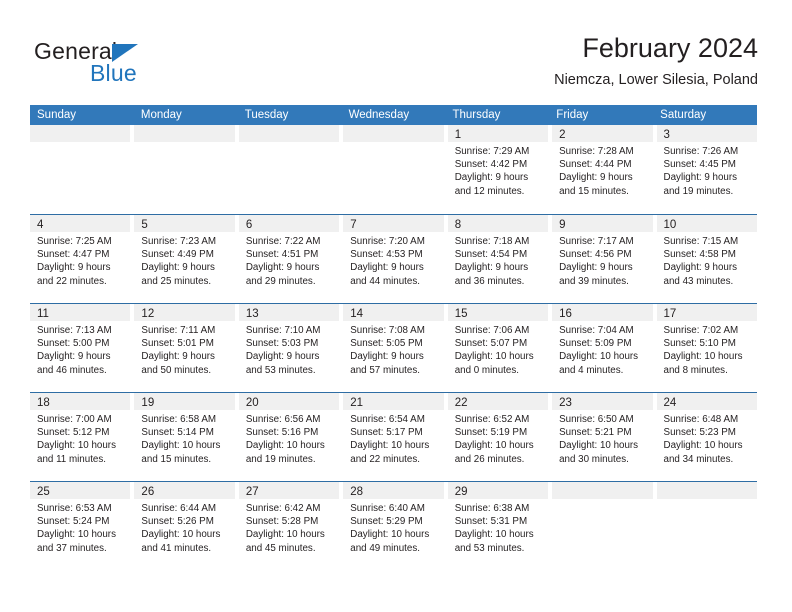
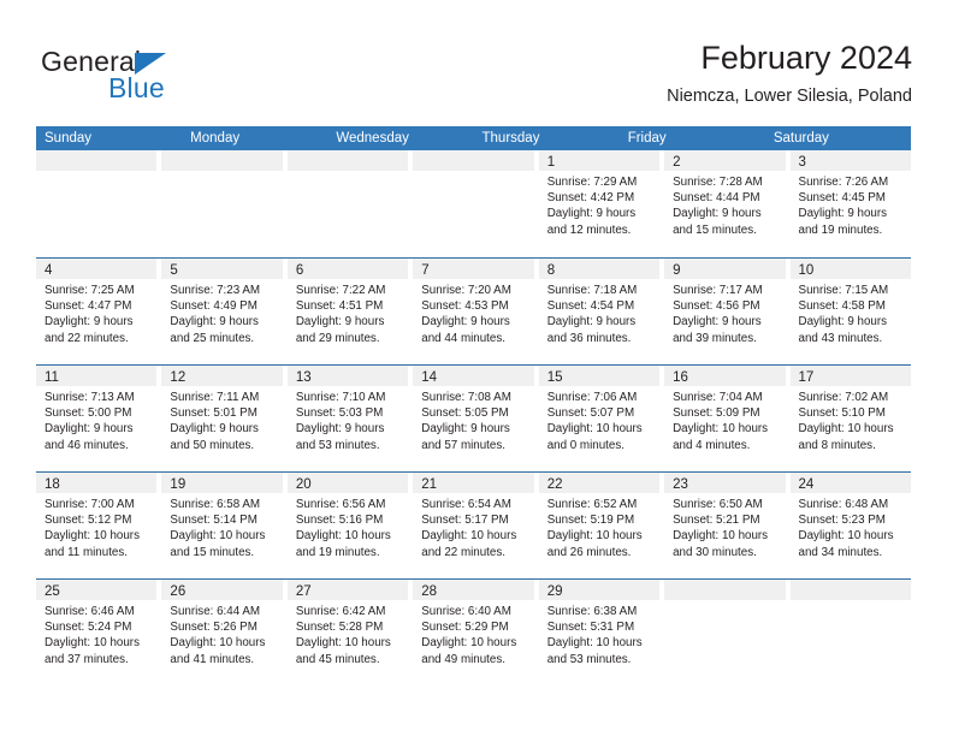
  General
  Blue
  February 2024
  Niemcza, Lower Silesia, Poland
  Sunday
  Monday
- Tuesday
  Wednesday
  Thursday
  Friday
  Saturday
  1
  Sunrise: 7:29 AM
  Sunset: 4:42 PM
  Daylight: 9 hours
  and 12 minutes.
  2
  Sunrise: 7:28 AM
  Sunset: 4:44 PM
  Daylight: 9 hours
  and 15 minutes.
  3
  Sunrise: 7:26 AM
  Sunset: 4:45 PM
  Daylight: 9 hours
  and 19 minutes.
  4
  Sunrise: 7:25 AM
  Sunset: 4:47 PM
  Daylight: 9 hours
  and 22 minutes.
  5
  Sunrise: 7:23 AM
  Sunset: 4:49 PM
  Daylight: 9 hours
  and 25 minutes.
  6
  Sunrise: 7:22 AM
  Sunset: 4:51 PM
  Daylight: 9 hours
  and 29 minutes.
  7
  Sunrise: 7:20 AM
  Sunset: 4:53 PM
  Daylight: 9 hours
  and 44 minutes.
  8
  Sunrise: 7:18 AM
  Sunset: 4:54 PM
  Daylight: 9 hours
  and 36 minutes.
  9
  Sunrise: 7:17 AM
  Sunset: 4:56 PM
  Daylight: 9 hours
  and 39 minutes.
  10
  Sunrise: 7:15 AM
  Sunset: 4:58 PM
  Daylight: 9 hours
  and 43 minutes.
  11
  Sunrise: 7:13 AM
  Sunset: 5:00 PM
  Daylight: 9 hours
  and 46 minutes.
  12
  Sunrise: 7:11 AM
  Sunset: 5:01 PM
  Daylight: 9 hours
  and 50 minutes.
  13
  Sunrise: 7:10 AM
  Sunset: 5:03 PM
  Daylight: 9 hours
  and 53 minutes.
  14
  Sunrise: 7:08 AM
  Sunset: 5:05 PM
  Daylight: 9 hours
  and 57 minutes.
  15
  Sunrise: 7:06 AM
  Sunset: 5:07 PM
  Daylight: 10 hours
  and 0 minutes.
  16
  Sunrise: 7:04 AM
  Sunset: 5:09 PM
  Daylight: 10 hours
  and 4 minutes.
  17
  Sunrise: 7:02 AM
  Sunset: 5:10 PM
  Daylight: 10 hours
  and 8 minutes.
  18
  Sunrise: 7:00 AM
  Sunset: 5:12 PM
  Daylight: 10 hours
  and 11 minutes.
  19
  Sunrise: 6:58 AM
  Sunset: 5:14 PM
  Daylight: 10 hours
  and 15 minutes.
  20
  Sunrise: 6:56 AM
  Sunset: 5:16 PM
  Daylight: 10 hours
  and 19 minutes.
  21
  Sunrise: 6:54 AM
  Sunset: 5:17 PM
  Daylight: 10 hours
  and 22 minutes.
  22
  Sunrise: 6:52 AM
  Sunset: 5:19 PM
  Daylight: 10 hours
  and 26 minutes.
  23
  Sunrise: 6:50 AM
  Sunset: 5:21 PM
  Daylight: 10 hours
  and 30 minutes.
  24
  Sunrise: 6:48 AM
  Sunset: 5:23 PM
  Daylight: 10 hours
  and 34 minutes.
  25
- Sunrise: 6:53 AM
+ Sunrise: 6:46 AM
  Sunset: 5:24 PM
  Daylight: 10 hours
  and 37 minutes.
  26
  Sunrise: 6:44 AM
  Sunset: 5:26 PM
  Daylight: 10 hours
  and 41 minutes.
  27
  Sunrise: 6:42 AM
  Sunset: 5:28 PM
  Daylight: 10 hours
  and 45 minutes.
  28
  Sunrise: 6:40 AM
  Sunset: 5:29 PM
  Daylight: 10 hours
  and 49 minutes.
  29
  Sunrise: 6:38 AM
  Sunset: 5:31 PM
  Daylight: 10 hours
  and 53 minutes.
